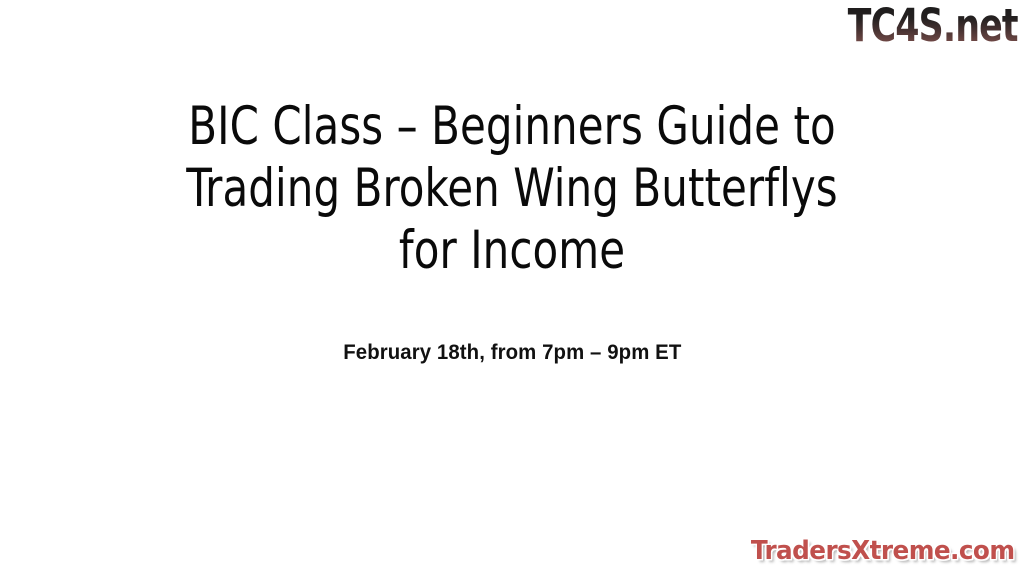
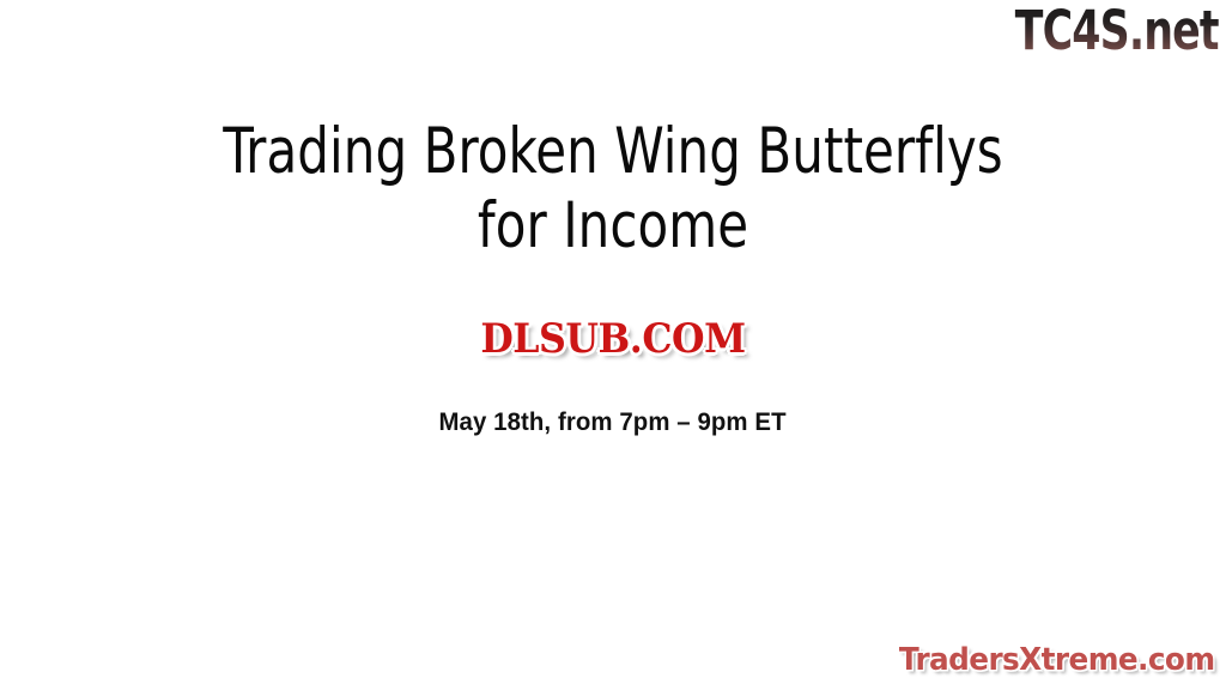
- BIC Class – Beginners Guide to
  Trading Broken Wing Butterflys
  for Income
- February 18th, from 7pm – 9pm ET
+ May 18th, from 7pm – 9pm ET
  TC4S.net
+ DLSUB.COM
  TradersXtreme.com
